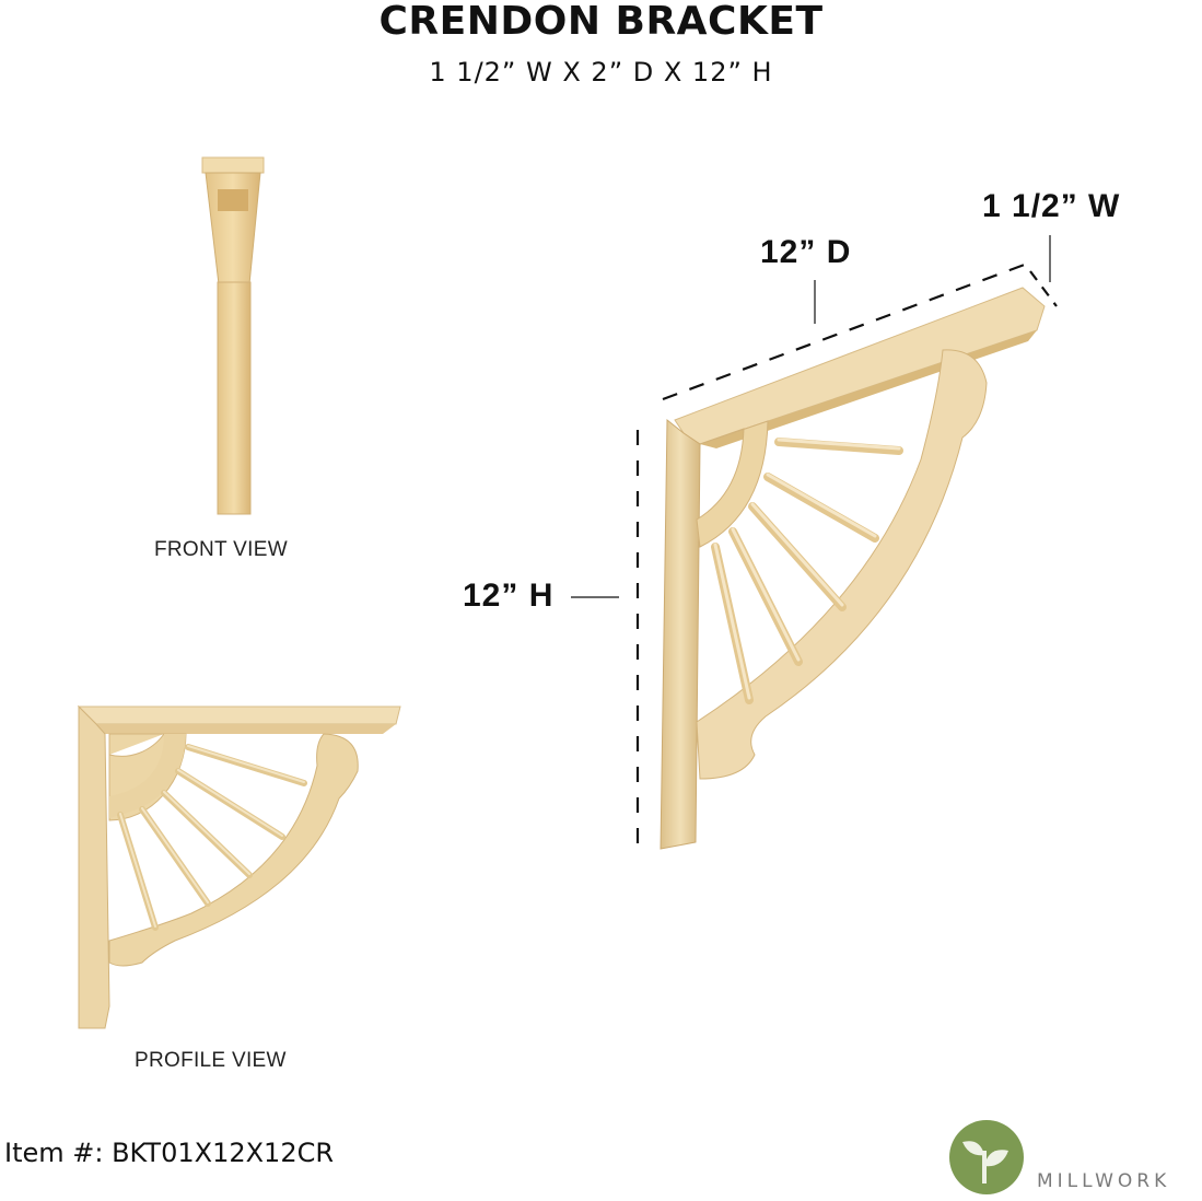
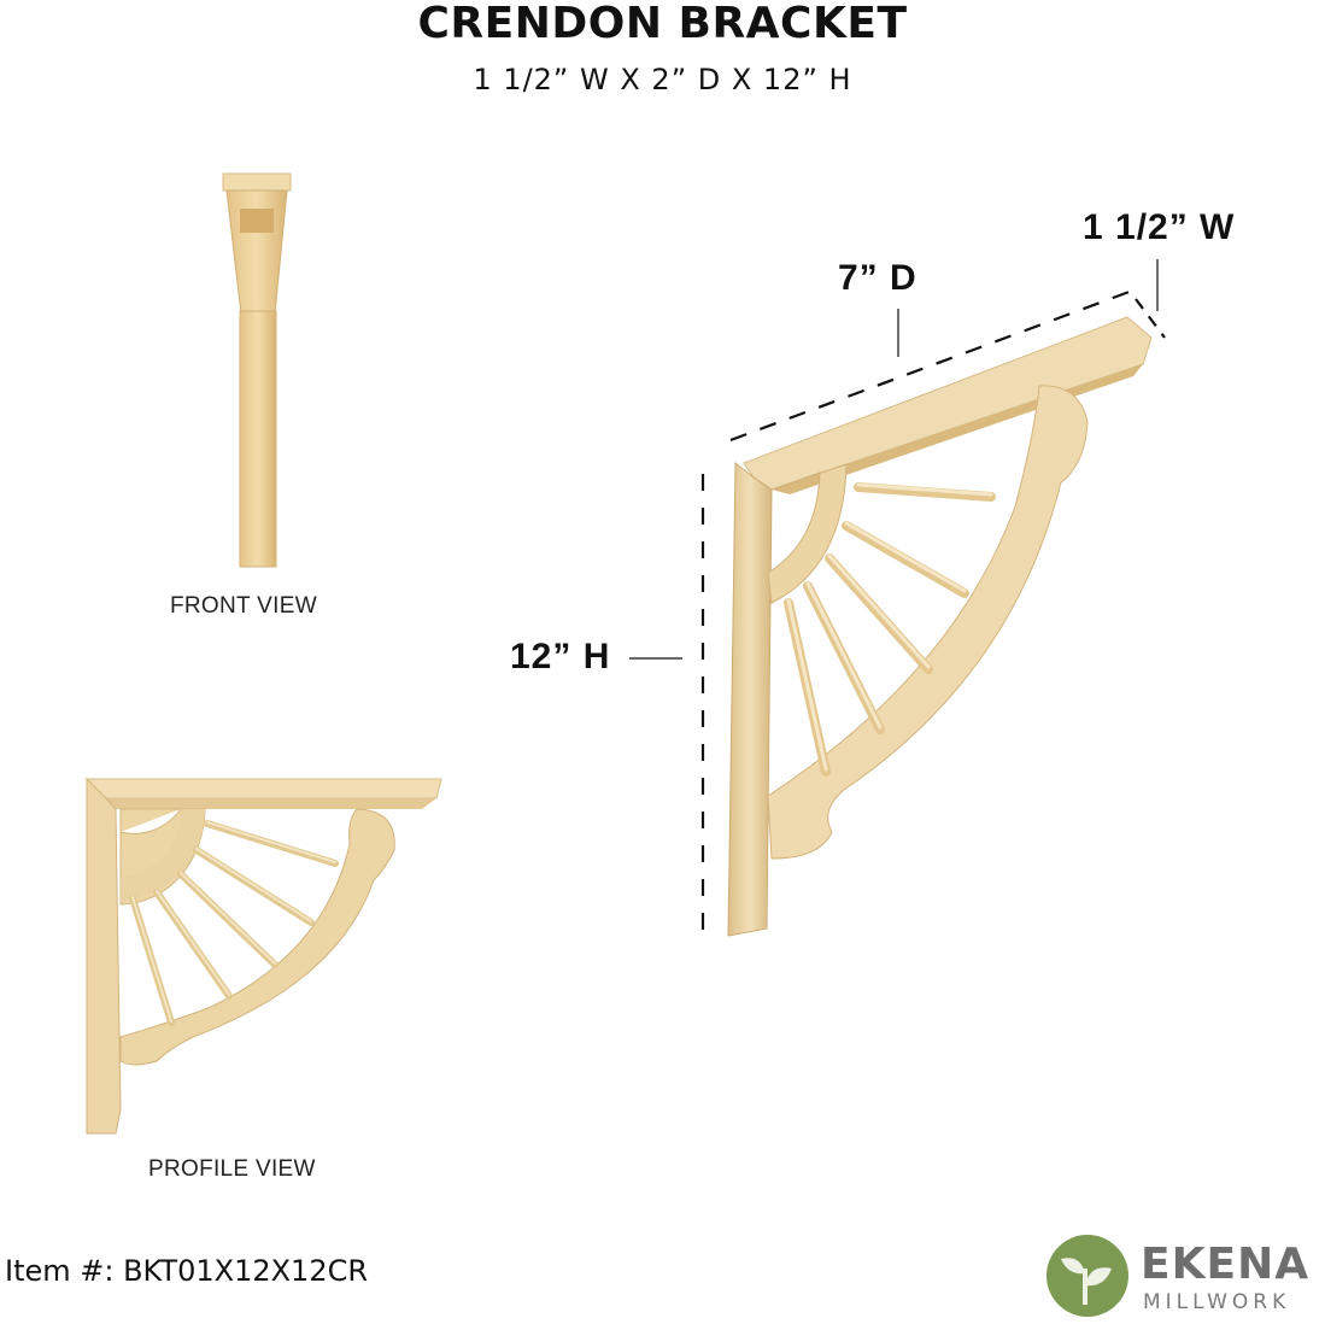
  CRENDON BRACKET
  1 1/2” W X 2” D X 12” H
  FRONT VIEW
  PROFILE VIEW
  1 1/2” W
- 12” D
+ 7” D
  12” H
  Item #: BKT01X12X12CR
+ EKENA
  MILLWORK
